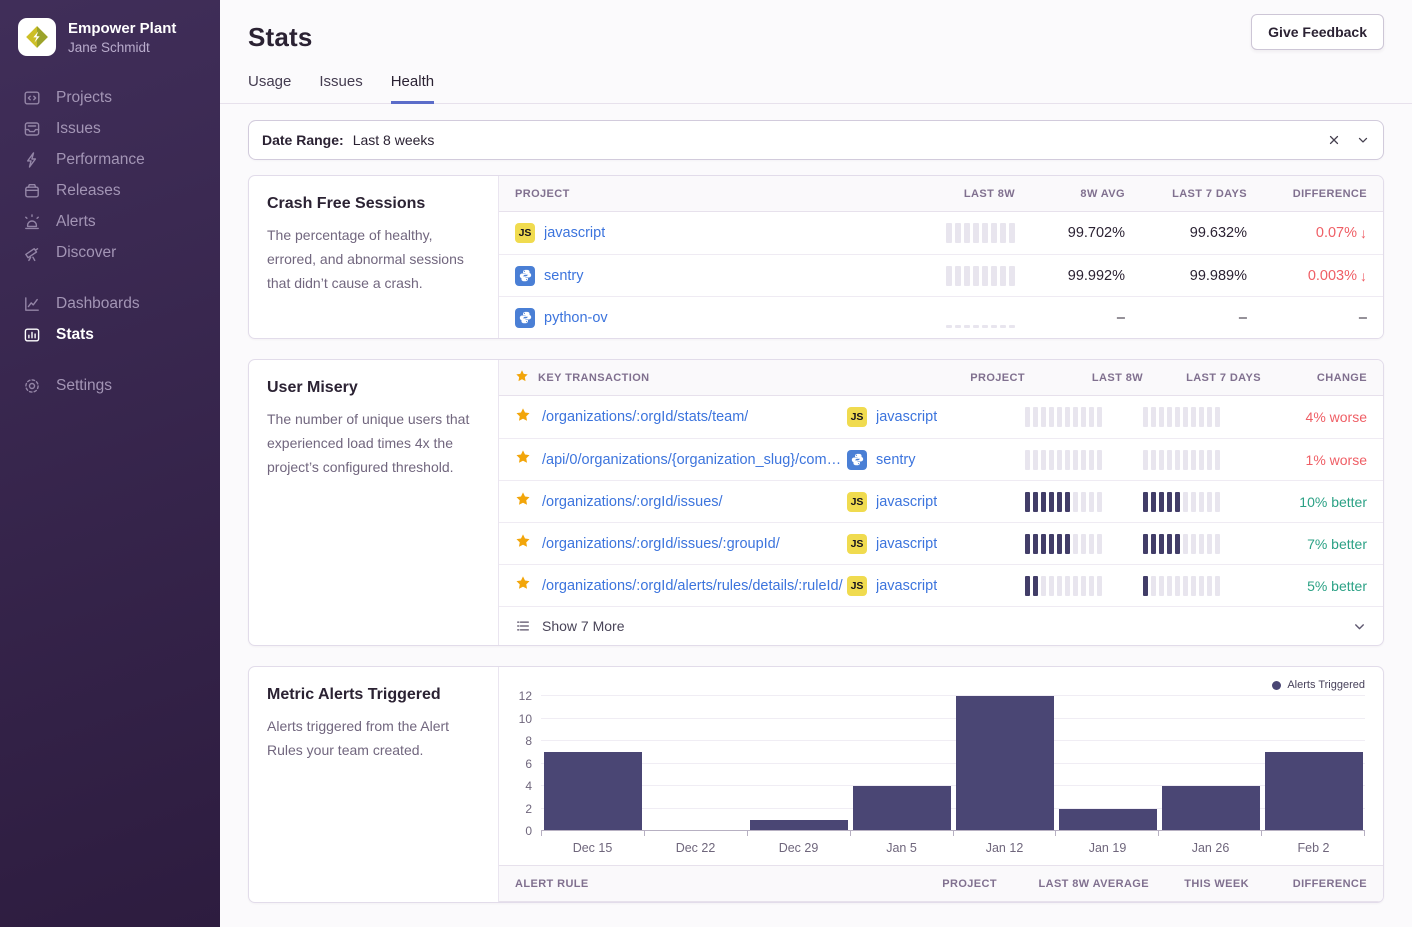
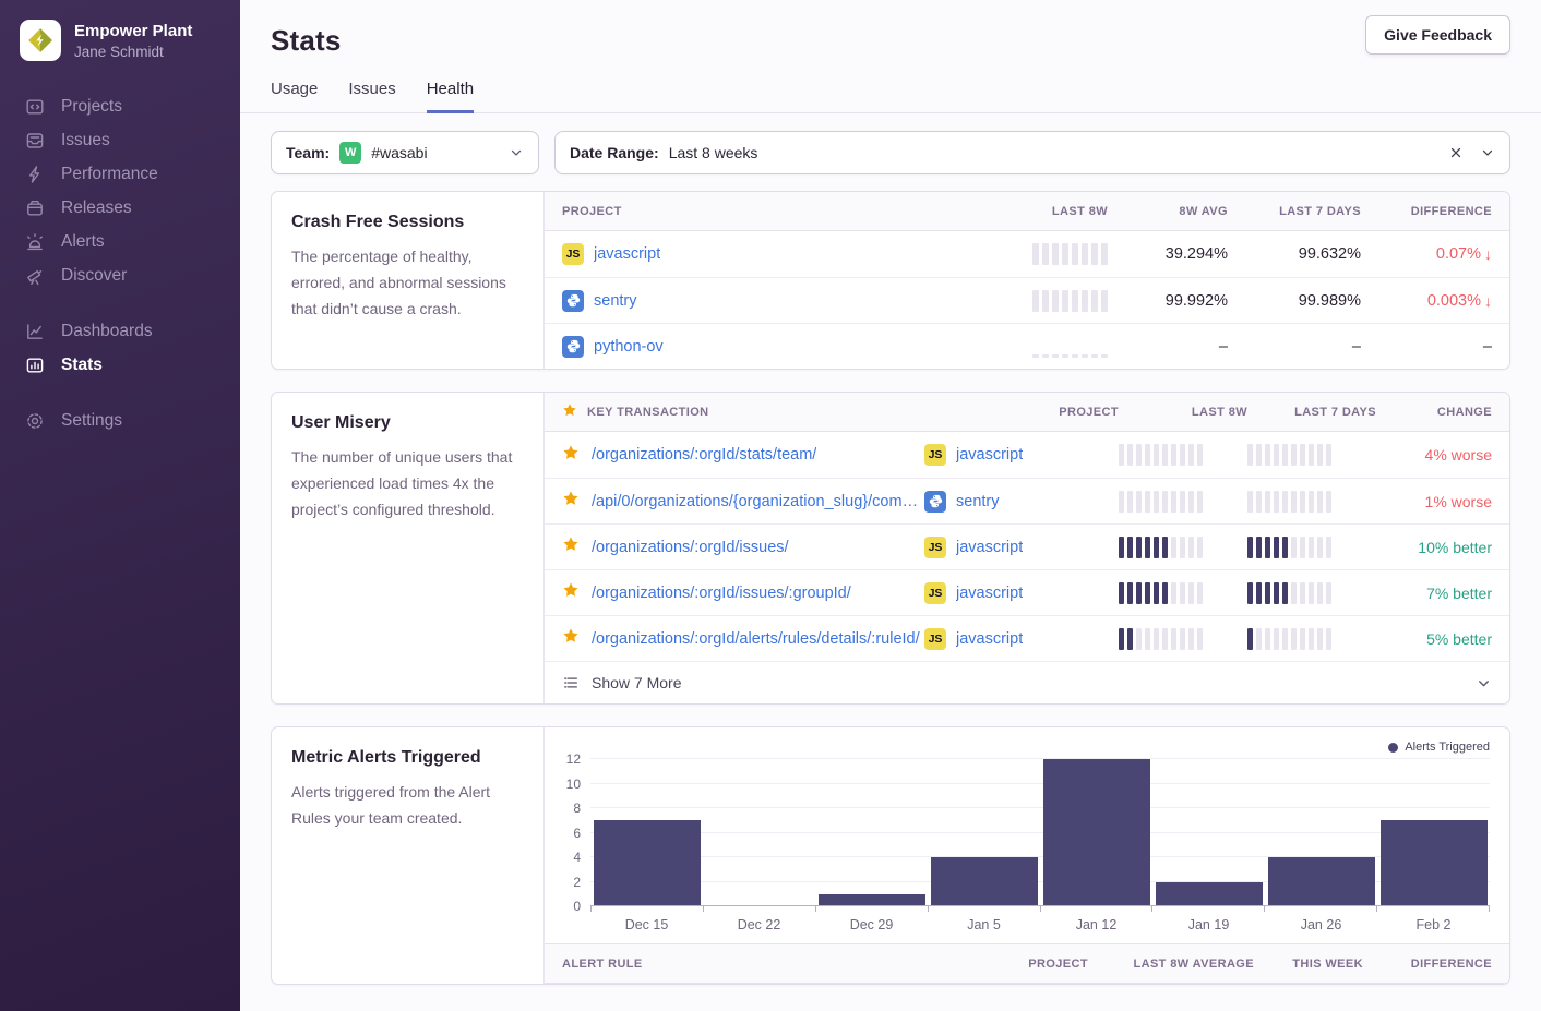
  Empower Plant
  Jane Schmidt
  Projects
  Issues
  Performance
  Releases
  Alerts
  Discover
  Dashboards
  Stats
  Settings
  Stats
  Give Feedback
  Usage
  Issues
  Health
+ Team:
+ W
+ #wasabi
  Date Range:
  Last 8 weeks
  Crash Free Sessions
  The percentage of healthy, errored, and abnormal sessions that didn’t cause a crash.
  PROJECT
  LAST 8W
  8W AVG
  LAST 7 DAYS
  DIFFERENCE
  JS
  javascript
- 99.702%
+ 39.294%
  99.632%
  0.07%
  ↓
  sentry
  99.992%
  99.989%
  0.003%
  ↓
  python-ov
  –
  –
  –
  User Misery
  The number of unique users that experienced load times 4x the project’s configured threshold.
  KEY TRANSACTION
  PROJECT
  LAST 8W
  LAST 7 DAYS
  CHANGE
  /organizations/:orgId/stats/team/
  JS
  javascript
  4% worse
  /api/0/organizations/{organization_slug}/combin
  sentry
  1% worse
  /organizations/:orgId/issues/
  JS
  javascript
  10% better
  /organizations/:orgId/issues/:groupId/
  JS
  javascript
  7% better
  /organizations/:orgId/alerts/rules/details/:ruleId/
  JS
  javascript
  5% better
  Show 7 More
  Metric Alerts Triggered
  Alerts triggered from the Alert Rules your team created.
  Alerts Triggered
  0
  2
  4
  6
  8
  10
  12
  Dec 15
  Dec 22
  Dec 29
  Jan 5
  Jan 12
  Jan 19
  Jan 26
  Feb 2
  ALERT RULE
  PROJECT
  LAST 8W AVERAGE
  THIS WEEK
  DIFFERENCE
